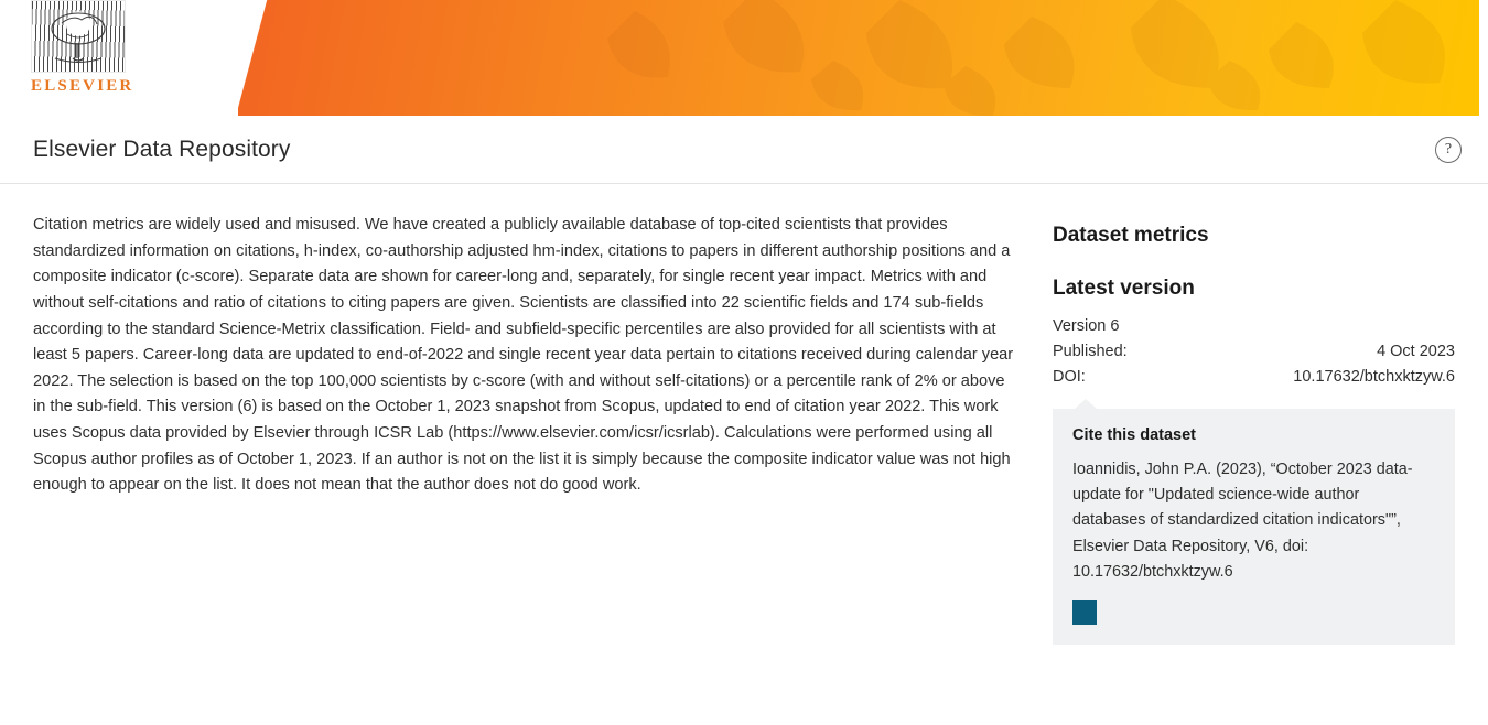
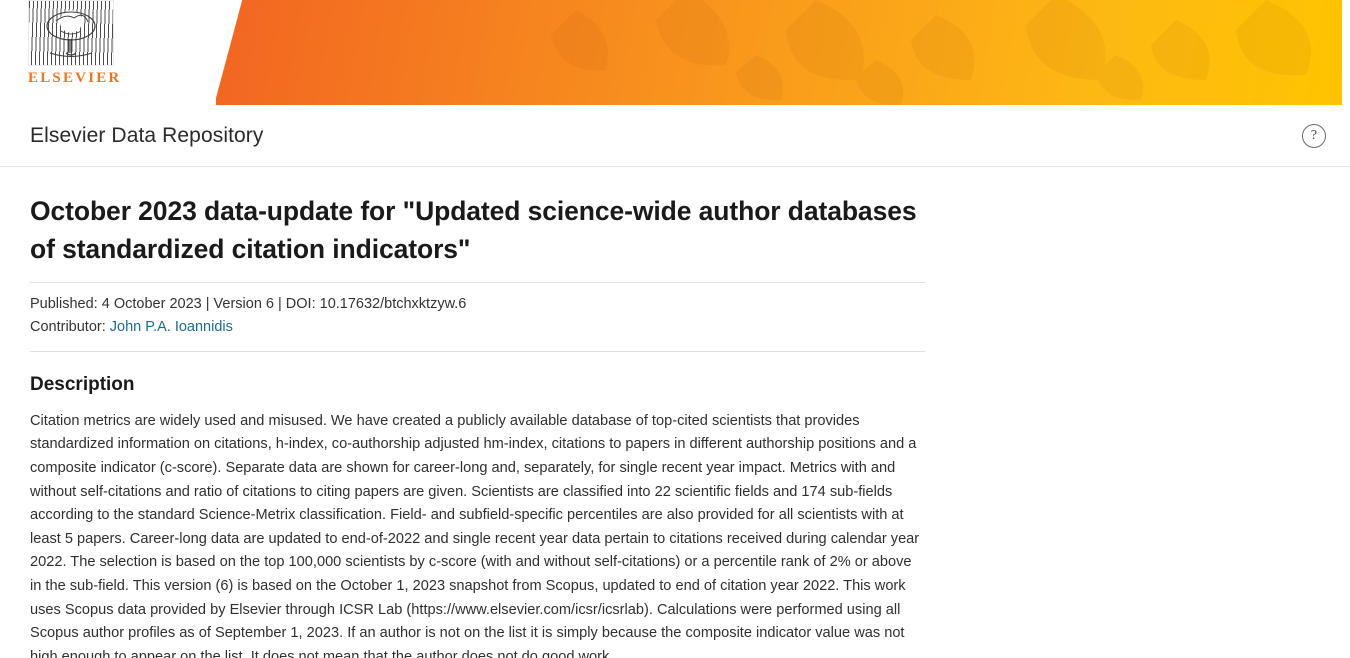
  ELSEVIER
  Elsevier Data Repository
  ?
+ October 2023 data-update for "Updated science-wide author databases of standardized citation indicators"
+ Published: 4 October 2023 | Version 6 | DOI: 10.17632/btchxktzyw.6
+ Contributor: John P.A. Ioannidis
+ Description
- Citation metrics are widely used and misused. We have created a publicly available database of top-cited scientists that provides standardized information on citations, h-index, co-authorship adjusted hm-index, citations to papers in different authorship positions and a composite indicator (c-score). Separate data are shown for career-long and, separately, for single recent year impact. Metrics with and without self-citations and ratio of citations to citing papers are given. Scientists are classified into 22 scientific fields and 174 sub-fields according to the standard Science-Metrix classification. Field- and subfield-specific percentiles are also provided for all scientists with at least 5 papers. Career-long data are updated to end-of-2022 and single recent year data pertain to citations received during calendar year 2022. The selection is based on the top 100,000 scientists by c-score (with and without self-citations) or a percentile rank of 2% or above in the sub-field. This version (6) is based on the October 1, 2023 snapshot from Scopus, updated to end of citation year 2022. This work uses Scopus data provided by Elsevier through ICSR Lab (https://www.elsevier.com/icsr/icsrlab). Calculations were performed using all Scopus author profiles as of October 1, 2023. If an author is not on the list it is simply because the composite indicator value was not high enough to appear on the list. It does not mean that the author does not do good work.
+ Citation metrics are widely used and misused. We have created a publicly available database of top-cited scientists that provides standardized information on citations, h-index, co-authorship adjusted hm-index, citations to papers in different authorship positions and a composite indicator (c-score). Separate data are shown for career-long and, separately, for single recent year impact. Metrics with and without self-citations and ratio of citations to citing papers are given. Scientists are classified into 22 scientific fields and 174 sub-fields according to the standard Science-Metrix classification. Field- and subfield-specific percentiles are also provided for all scientists with at least 5 papers. Career-long data are updated to end-of-2022 and single recent year data pertain to citations received during calendar year 2022. The selection is based on the top 100,000 scientists by c-score (with and without self-citations) or a percentile rank of 2% or above in the sub-field. This version (6) is based on the October 1, 2023 snapshot from Scopus, updated to end of citation year 2022. This work uses Scopus data provided by Elsevier through ICSR Lab (https://www.elsevier.com/icsr/icsrlab). Calculations were performed using all Scopus author profiles as of September 1, 2023. If an author is not on the list it is simply because the composite indicator value was not high enough to appear on the list. It does not mean that the author does not do good work.
- Dataset metrics
- Latest version
- Version 6
- Published:
- 4 Oct 2023
- DOI:
- 10.17632/btchxktzyw.6
- Cite this dataset
- Ioannidis, John P.A. (2023), “October 2023 data-update for "Updated science-wide author databases of standardized citation indicators"”, Elsevier Data Repository, V6, doi: 10.17632/btchxktzyw.6
